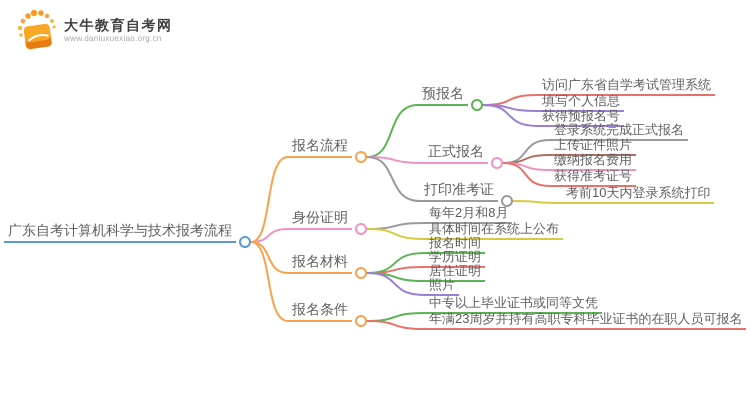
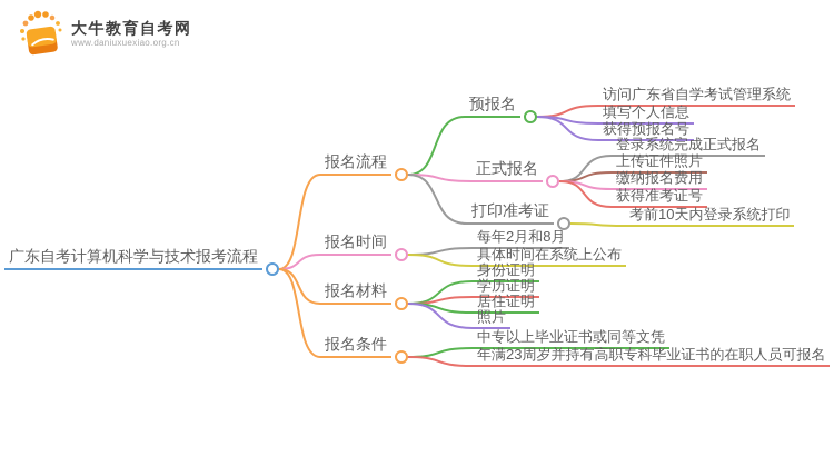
  大牛教育自考网
  www.daniuxuexiao.org.cn
  广东自考计算机科学与技术报考流程
  报名流程
- 身份证明
+ 报名时间
  报名材料
  报名条件
  预报名
  正式报名
  打印准考证
  访问广东省自学考试管理系统
  填写个人信息
  获得预报名号
  登录系统完成正式报名
  上传证件照片
  缴纳报名费用
  获得准考证号
  考前10天内登录系统打印
  每年2月和8月
  具体时间在系统上公布
- 报名时间
+ 身份证明
  学历证明
  居住证明
  照片
  中专以上毕业证书或同等文凭
  年满23周岁并持有高职专科毕业证书的在职人员可报名
